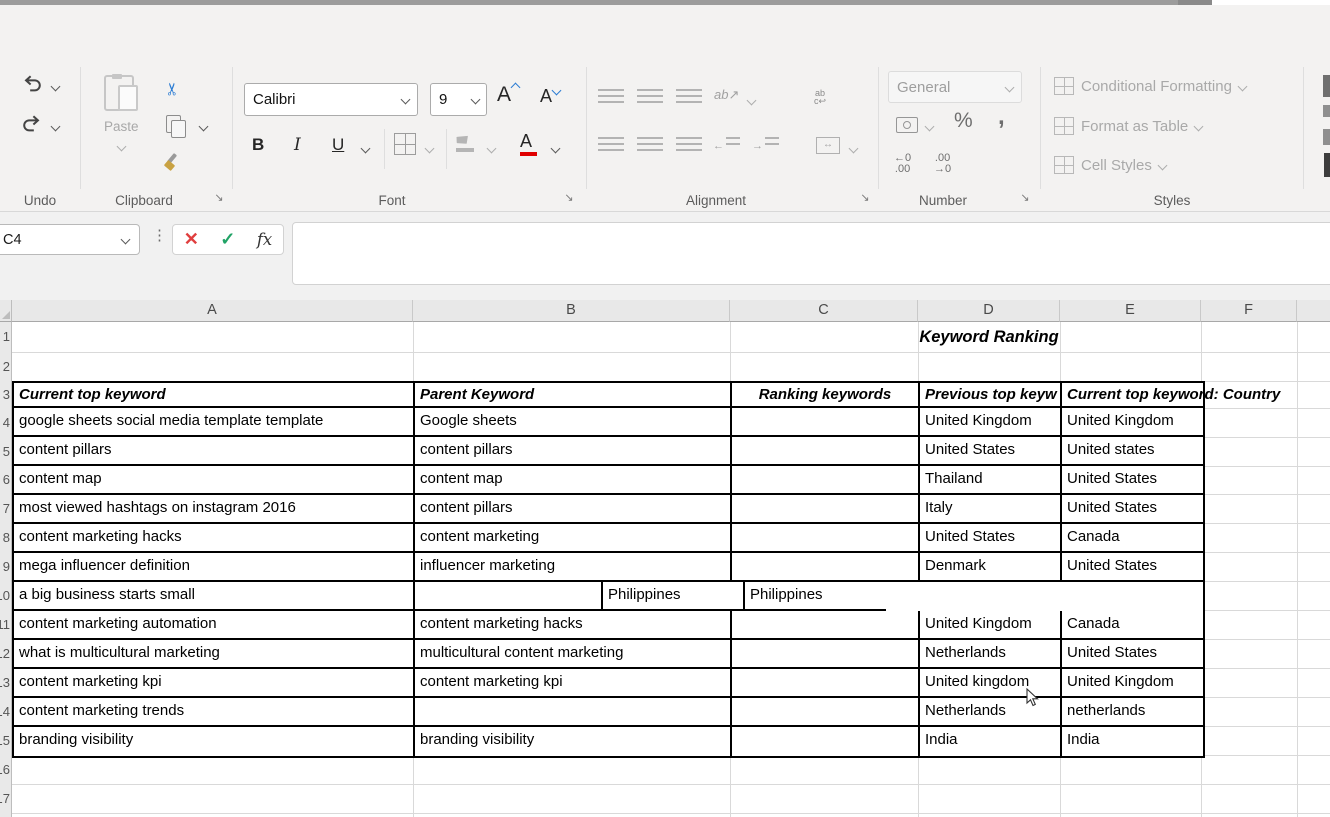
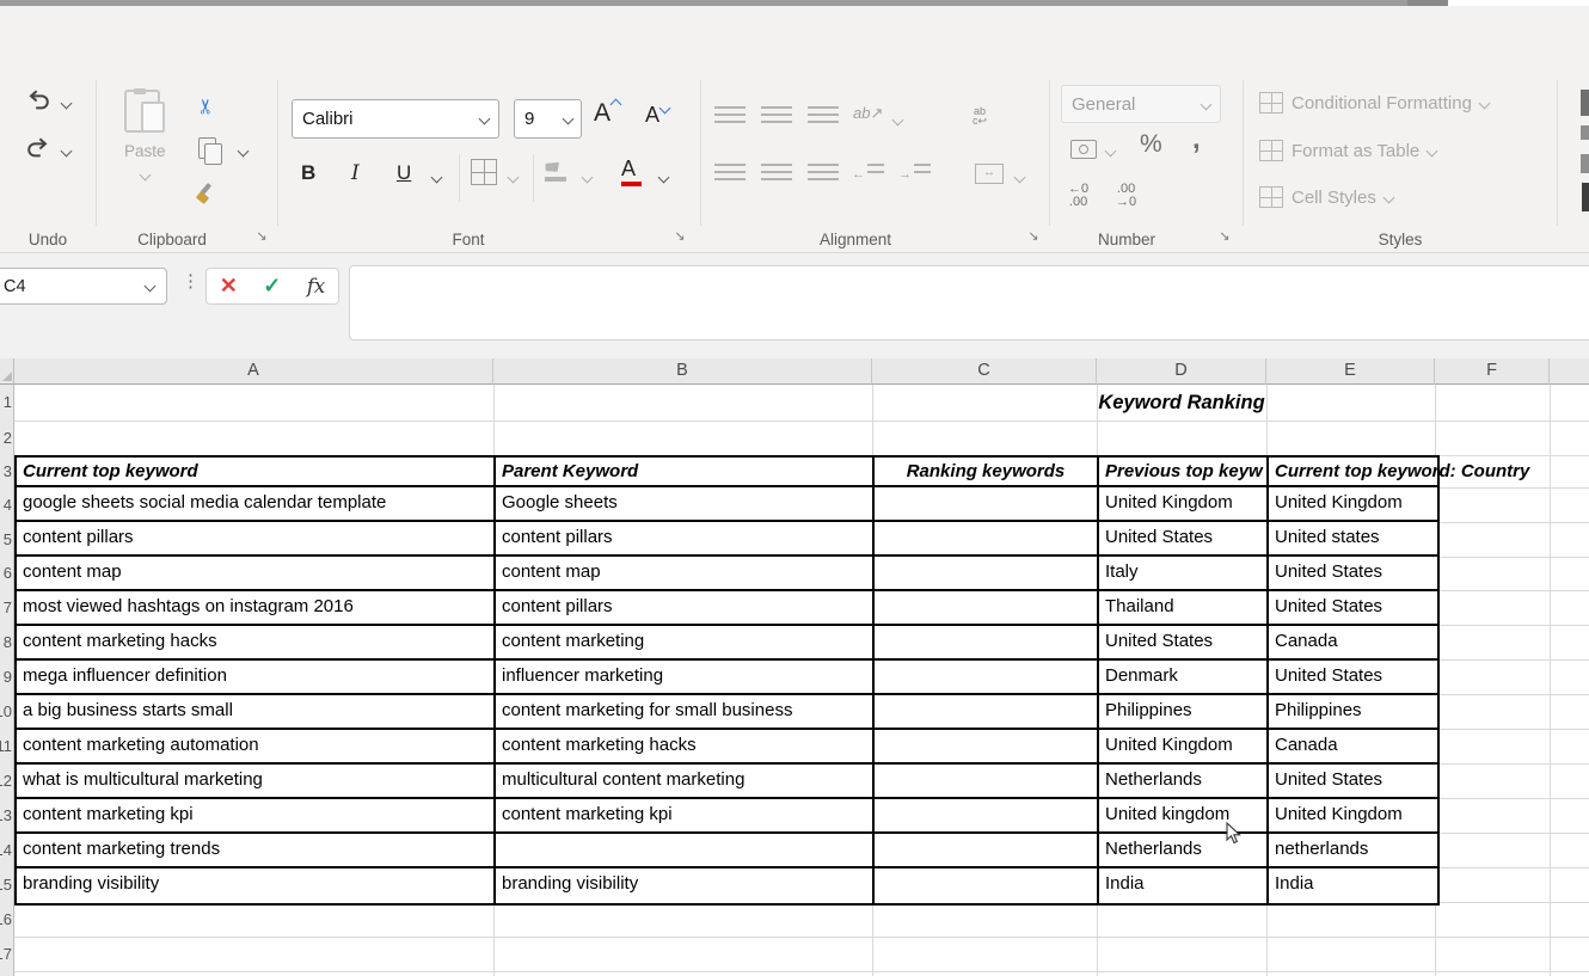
  Undo
  Paste
  Clipboard
  ↘
  Calibri
  9
  A
  A
  B
  I
  U
  A
  Font
  ↘
  ab↗
  ←
  →
  ab
  c↩
  ↔
  Alignment
  ↘
  General
  %
  ,
  ←0
  .00
  .00
  →0
  Number
  ↘
  Conditional Formatting
  Format as Table
  Cell Styles
  Styles
  C4
  ⋮
  ✕
  ✓
  fx
  A
  B
  C
  D
  E
  F
  1
  2
  3
  4
  5
  6
  7
  8
  9
  Keyword Ranking
  Current top keyword
  Parent Keyword
  Ranking keywords
  Previous top keyw
  Current top keyword: Country
- google sheets social media template template
+ google sheets social media calendar template
  Google sheets
  United Kingdom
  United Kingdom
  content pillars
  content pillars
  United States
  United states
  content map
  content map
- Thailand
+ Italy
  United States
  most viewed hashtags on instagram 2016
  content pillars
- Italy
+ Thailand
  United States
  content marketing hacks
  content marketing
  United States
  Canada
  mega influencer definition
  influencer marketing
  Denmark
  United States
  a big business starts small
+ content marketing for small business
  Philippines
  Philippines
  content marketing automation
  content marketing hacks
  United Kingdom
  Canada
  what is multicultural marketing
  multicultural content marketing
  Netherlands
  United States
  content marketing kpi
  content marketing kpi
  United kingdom
  United Kingdom
  content marketing trends
  Netherlands
  netherlands
  branding visibility
  branding visibility
  India
  India
